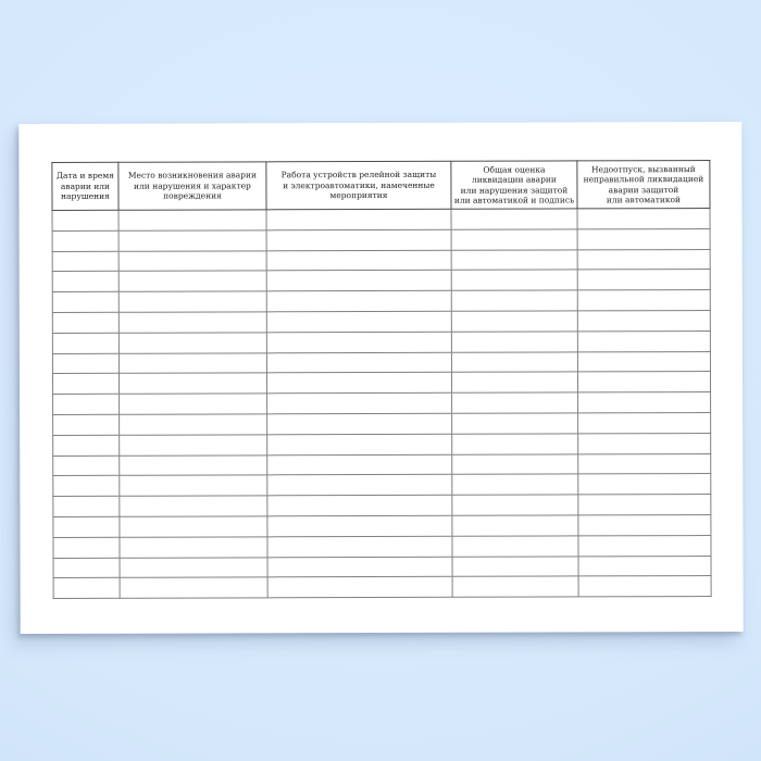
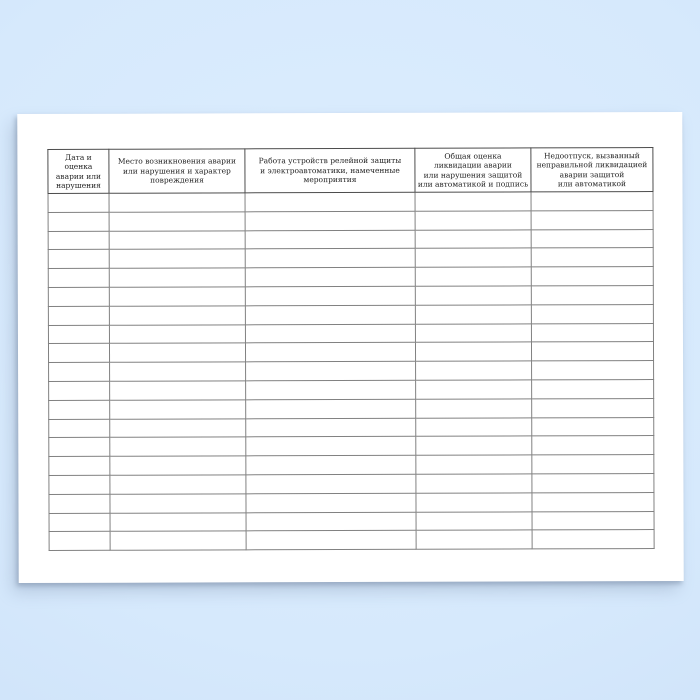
- Дата и время аварии или нарушения	Место возникновения аварии или нарушения и характер повреждения	Работа устройств релейной защиты и электроавтоматики, намеченные мероприятия	Общая оценка ликвидации аварии или нарушения защитой или автоматикой и подпись	Недоотпуск, вызванный неправильной ликвидацией аварии защитой или автоматикой
+ Дата и оценка аварии или нарушения	Место возникновения аварии или нарушения и характер повреждения	Работа устройств релейной защиты и электроавтоматики, намеченные мероприятия	Общая оценка ликвидации аварии или нарушения защитой или автоматикой и подпись	Недоотпуск, вызванный неправильной ликвидацией аварии защитой или автоматикой
